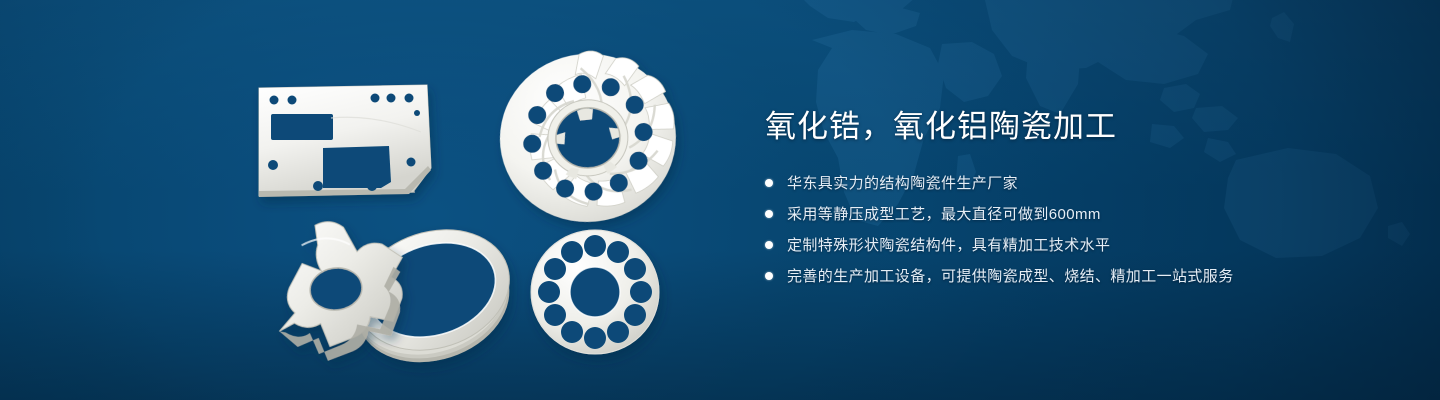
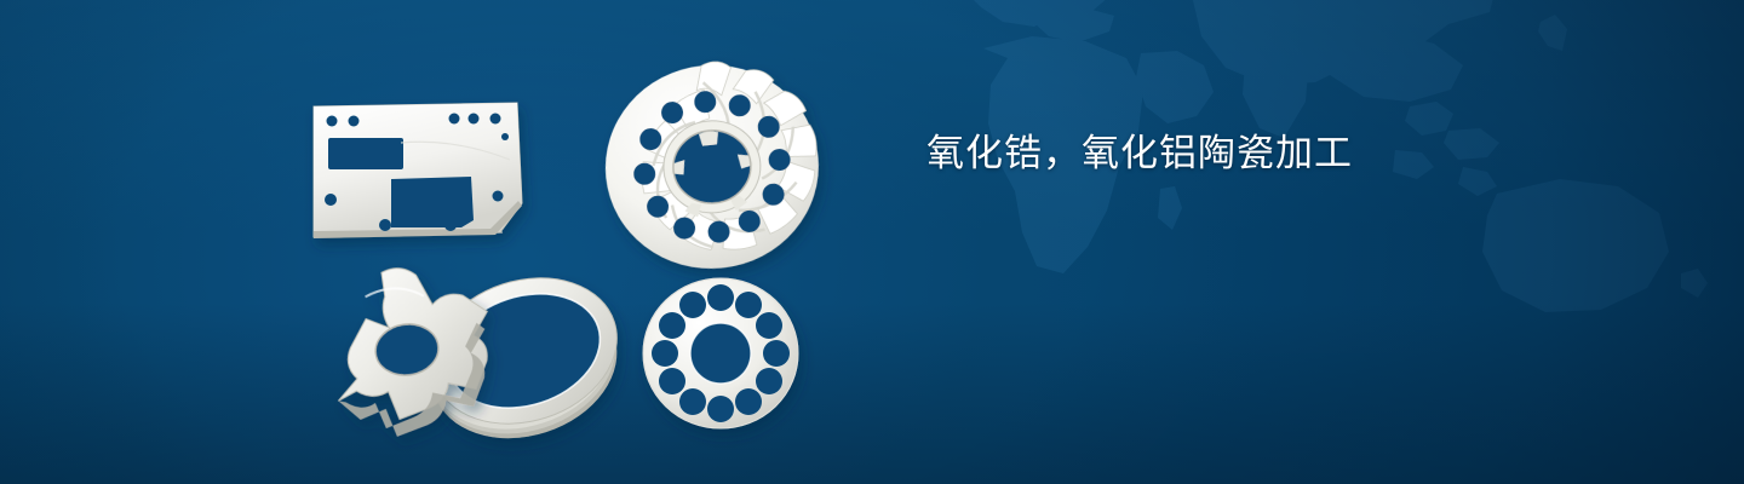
  氧化锆，氧化铝陶瓷加工
- 华东具实力的结构陶瓷件生产厂家
- 采用等静压成型工艺，最大直径可做到600mm
- 定制特殊形状陶瓷结构件，具有精加工技术水平
- 完善的生产加工设备，可提供陶瓷成型、烧结、精加工一站式服务
